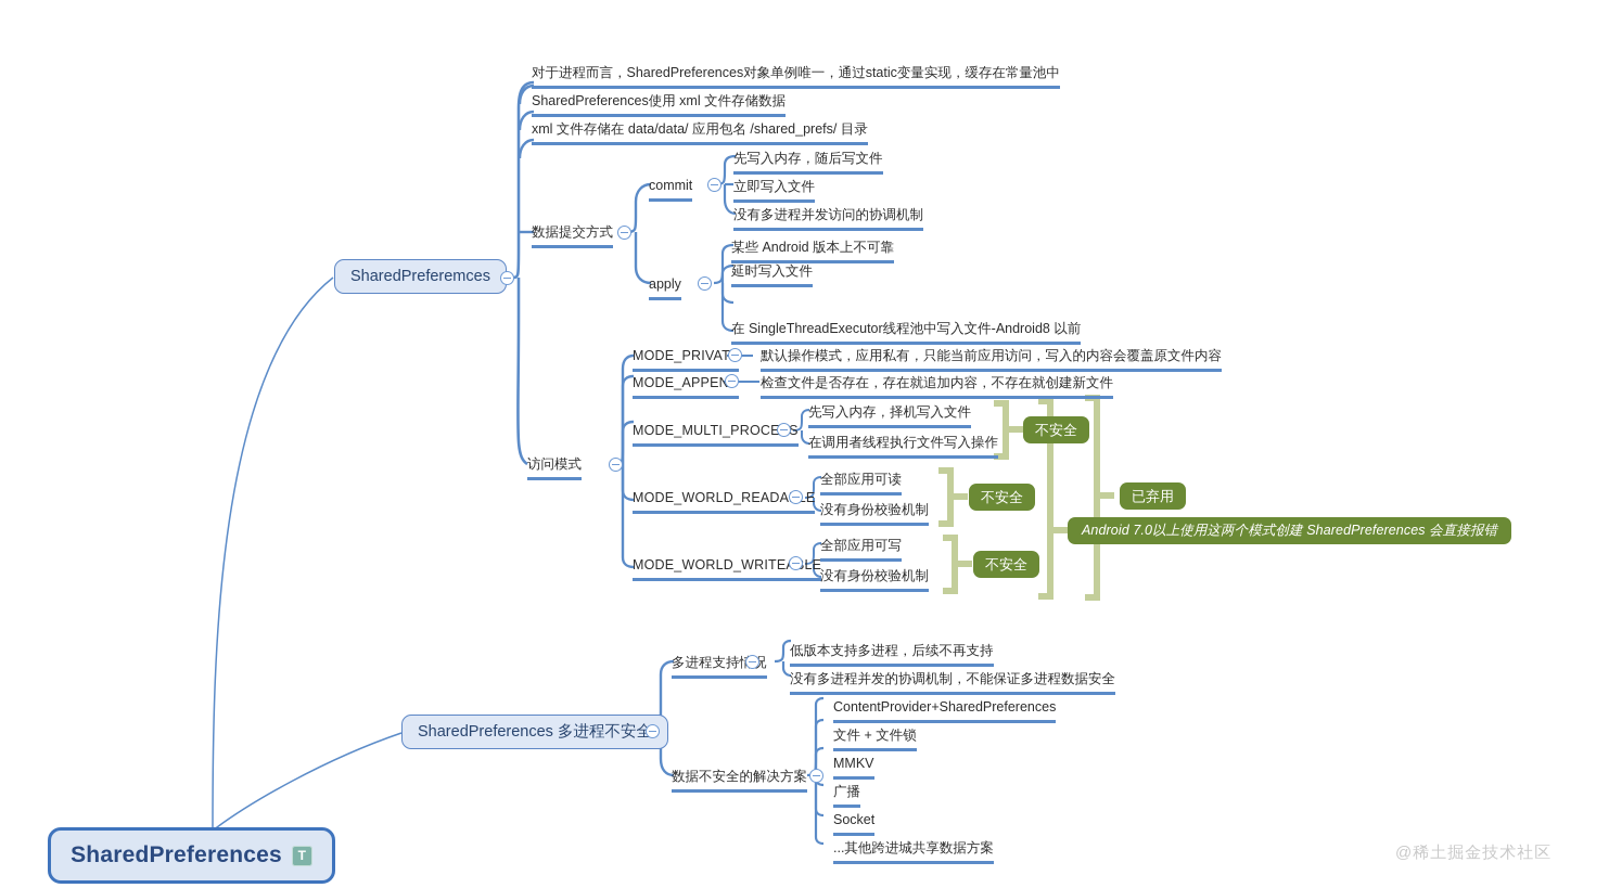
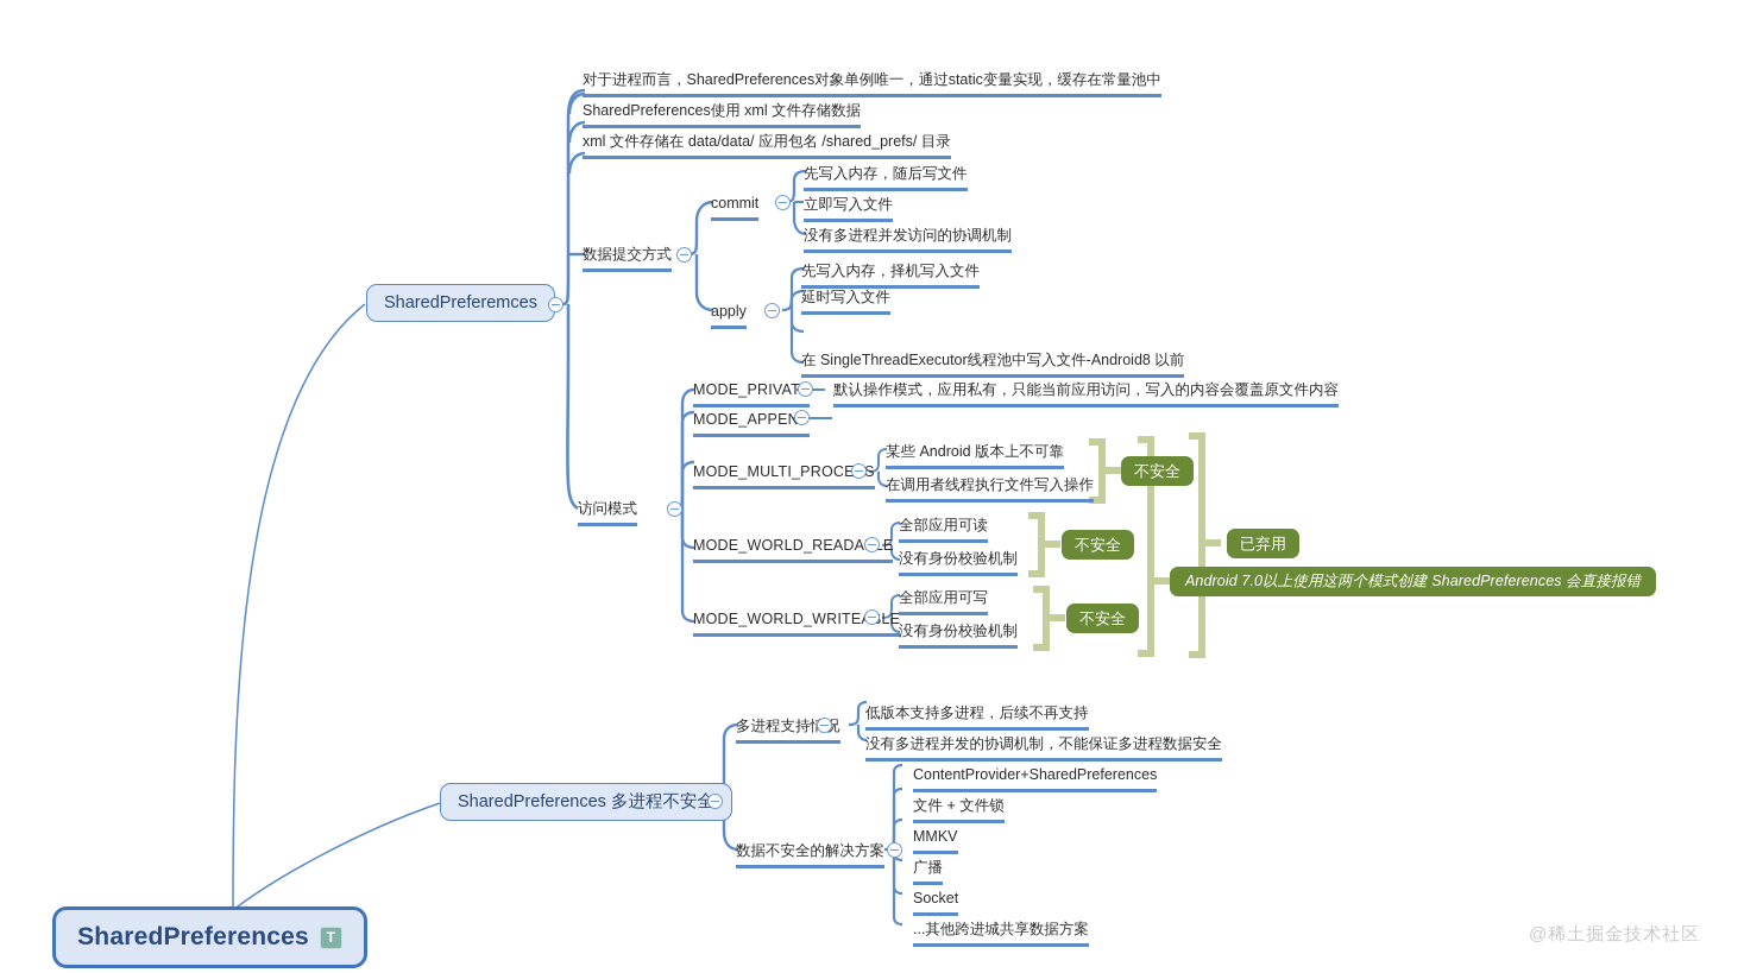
  SharedPreferences
  T
  SharedPreferemces
  SharedPreferences 多进程不安全
  对于进程而言，SharedPreferences对象单例唯一，通过static变量实现，缓存在常量池中
  SharedPreferences使用 xml 文件存储数据
  xml 文件存储在 data/data/ 应用包名 /shared_prefs/ 目录
  数据提交方式
  commit
  先写入内存，随后写文件
  立即写入文件
  没有多进程并发访问的协调机制
  apply
- 某些 Android 版本上不可靠
+ 先写入内存，择机写入文件
  延时写入文件
  在 SingleThreadExecutor线程池中写入文件-Android8 以前
  访问模式
  MODE_PRIVAT
  默认操作模式，应用私有，只能当前应用访问，写入的内容会覆盖原文件内容
  MODE_APPE
- 检查文件是否存在，存在就追加内容，不存在就创建新文件
  MODE_MULTI_PROCES
- 先写入内存，择机写入文件
+ 某些 Android 版本上不可靠
  在调用者线程执行文件写入操作
  MODE_WORLD_READAE
  全部应用可读
  没有身份校验机制
  MODE_WORLD_WRITELE
  全部应用可写
  没有身份校验机制
  不安全
  不安全
  不安全
  已弃用
  Android 7.0以上使用这两个模式创建 SharedPreferences 会直接报错
  多进程支持况
  低版本支持多进程，后续不再支持
  没有多进程并发的协调机制，不能保证多进程数据安全
  数据不安全的解决方案
  ContentProvider+SharedPreferences
  文件 + 文件锁
  MMKV
  广播
  Socket
  ...其他跨进城共享数据方案
  @稀土掘金技术社区
